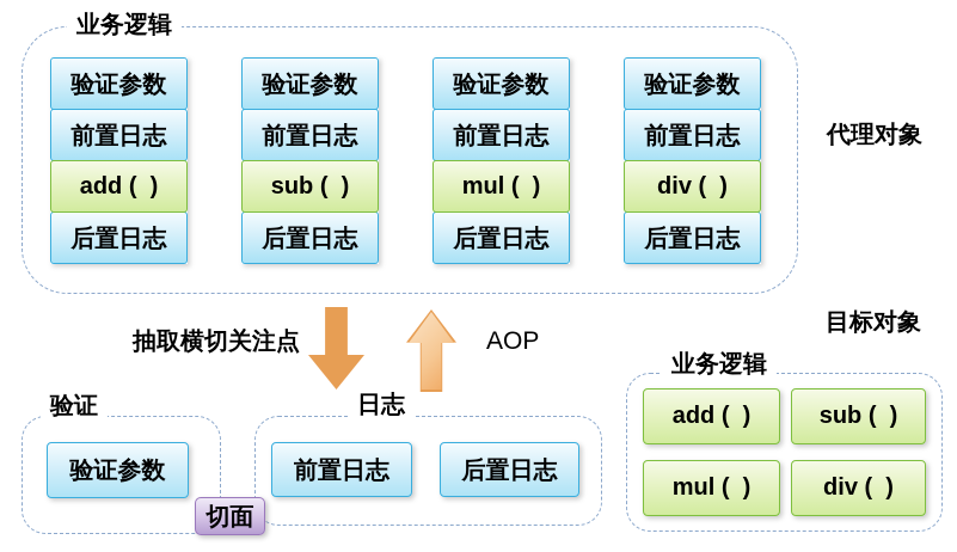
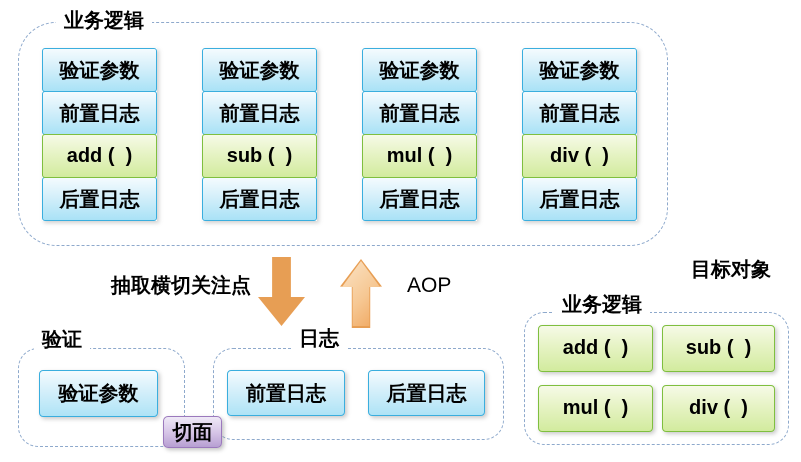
  业务逻辑
- 代理对象
  验证参数
  前置日志
  add ( )
  后置日志
  验证参数
  前置日志
  sub ( )
  后置日志
  验证参数
  前置日志
  mul ( )
  后置日志
  验证参数
  前置日志
  div ( )
  后置日志
  抽取横切关注点
  AOP
  验证
  验证参数
  日志
  前置日志
  后置日志
  切面
  目标对象
  业务逻辑
  add ( )
  sub ( )
  mul ( )
  div ( )
